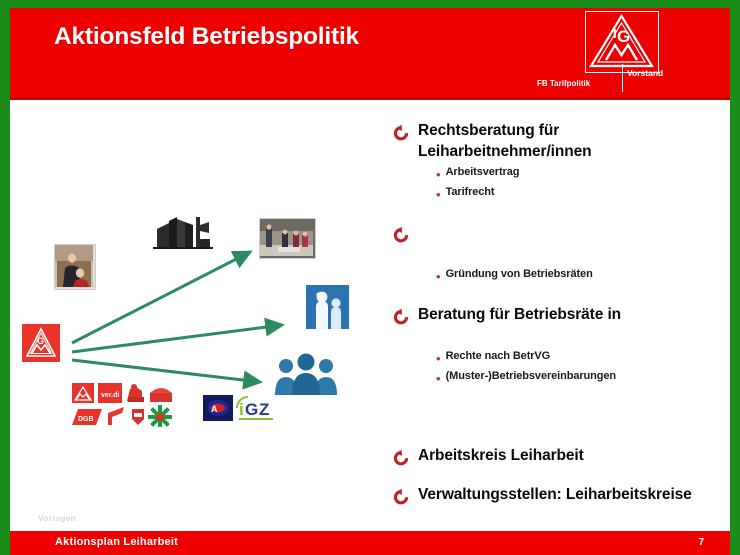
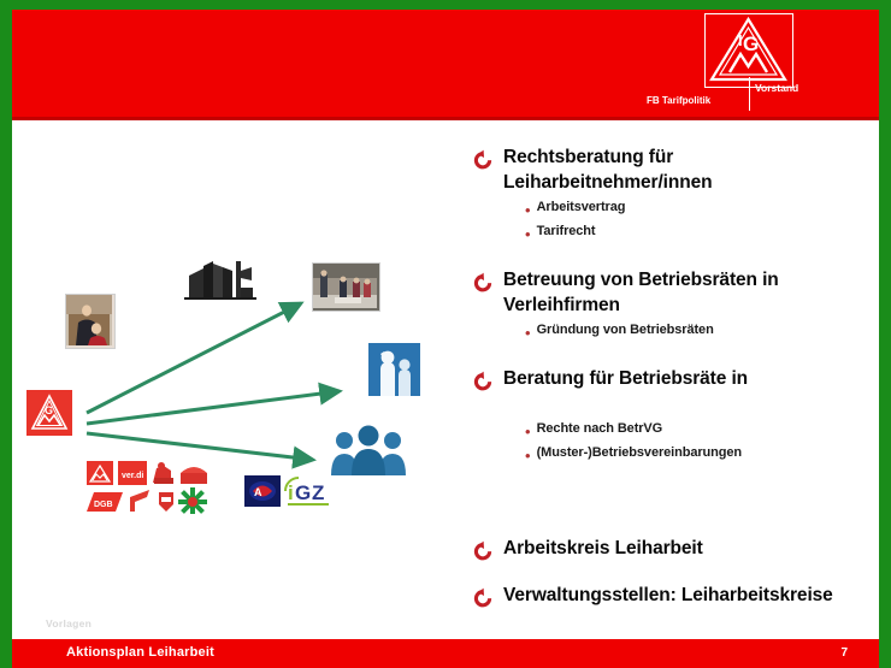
- Aktionsfeld Betriebspolitik
  I
  G
  Vorstand
  FB Tarifpolitik
  G
  A
  i
  G
  Z
  Rechtsberatung für
  Leiharbeitnehmer/innen
  •
  Arbeitsvertrag
  •
  Tarifrecht
+ Betreuung von Betriebsräten in
+ Verleihfirmen
  •
  Gründung von Betriebsräten
  Beratung für Betriebsräte in
  •
  Rechte nach BetrVG
  •
  (Muster-)Betriebsvereinbarungen
  Arbeitskreis Leiharbeit
  Verwaltungsstellen: Leiharbeitskreise
  Vorlagen
  Aktionsplan Leiharbeit
  7
